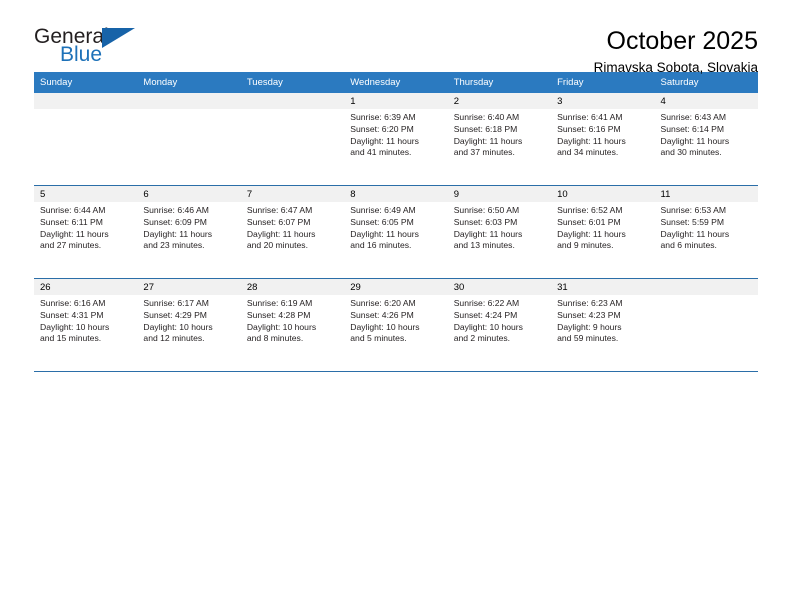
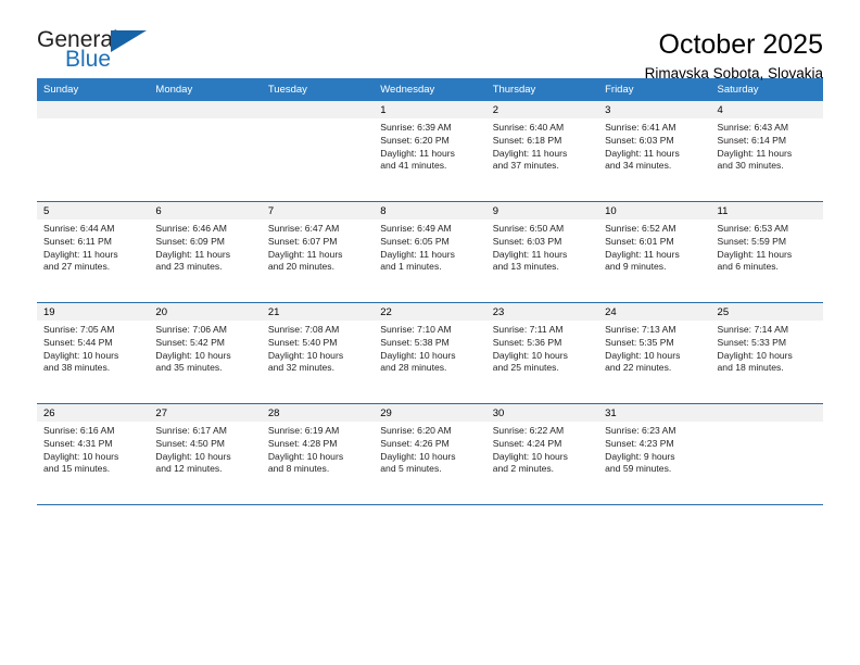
  General
  Blue
  October 2025
  Rimavska Sobota, Slovakia
  Sunday	Monday	Tuesday	Wednesday	Thursday	Friday	Saturday
- 			1Sunrise: 6:39 AMSunset: 6:20 PMDaylight: 11 hoursand 41 minutes.	2Sunrise: 6:40 AMSunset: 6:18 PMDaylight: 11 hoursand 37 minutes.	3Sunrise: 6:41 AMSunset: 6:16 PMDaylight: 11 hoursand 34 minutes.	4Sunrise: 6:43 AMSunset: 6:14 PMDaylight: 11 hoursand 30 minutes.
+ 			1Sunrise: 6:39 AMSunset: 6:20 PMDaylight: 11 hoursand 41 minutes.	2Sunrise: 6:40 AMSunset: 6:18 PMDaylight: 11 hoursand 37 minutes.	3Sunrise: 6:41 AMSunset: 6:03 PMDaylight: 11 hoursand 34 minutes.	4Sunrise: 6:43 AMSunset: 6:14 PMDaylight: 11 hoursand 30 minutes.
- 5Sunrise: 6:44 AMSunset: 6:11 PMDaylight: 11 hoursand 27 minutes.	6Sunrise: 6:46 AMSunset: 6:09 PMDaylight: 11 hoursand 23 minutes.	7Sunrise: 6:47 AMSunset: 6:07 PMDaylight: 11 hoursand 20 minutes.	8Sunrise: 6:49 AMSunset: 6:05 PMDaylight: 11 hoursand 16 minutes.	9Sunrise: 6:50 AMSunset: 6:03 PMDaylight: 11 hoursand 13 minutes.	10Sunrise: 6:52 AMSunset: 6:01 PMDaylight: 11 hoursand 9 minutes.	11Sunrise: 6:53 AMSunset: 5:59 PMDaylight: 11 hoursand 6 minutes.
+ 5Sunrise: 6:44 AMSunset: 6:11 PMDaylight: 11 hoursand 27 minutes.	6Sunrise: 6:46 AMSunset: 6:09 PMDaylight: 11 hoursand 23 minutes.	7Sunrise: 6:47 AMSunset: 6:07 PMDaylight: 11 hoursand 20 minutes.	8Sunrise: 6:49 AMSunset: 6:05 PMDaylight: 11 hoursand 1 minutes.	9Sunrise: 6:50 AMSunset: 6:03 PMDaylight: 11 hoursand 13 minutes.	10Sunrise: 6:52 AMSunset: 6:01 PMDaylight: 11 hoursand 9 minutes.	11Sunrise: 6:53 AMSunset: 5:59 PMDaylight: 11 hoursand 6 minutes.
+ 19Sunrise: 7:05 AMSunset: 5:44 PMDaylight: 10 hoursand 38 minutes.	20Sunrise: 7:06 AMSunset: 5:42 PMDaylight: 10 hoursand 35 minutes.	21Sunrise: 7:08 AMSunset: 5:40 PMDaylight: 10 hoursand 32 minutes.	22Sunrise: 7:10 AMSunset: 5:38 PMDaylight: 10 hoursand 28 minutes.	23Sunrise: 7:11 AMSunset: 5:36 PMDaylight: 10 hoursand 25 minutes.	24Sunrise: 7:13 AMSunset: 5:35 PMDaylight: 10 hoursand 22 minutes.	25Sunrise: 7:14 AMSunset: 5:33 PMDaylight: 10 hoursand 18 minutes.
- 26Sunrise: 6:16 AMSunset: 4:31 PMDaylight: 10 hoursand 15 minutes.	27Sunrise: 6:17 AMSunset: 4:29 PMDaylight: 10 hoursand 12 minutes.	28Sunrise: 6:19 AMSunset: 4:28 PMDaylight: 10 hoursand 8 minutes.	29Sunrise: 6:20 AMSunset: 4:26 PMDaylight: 10 hoursand 5 minutes.	30Sunrise: 6:22 AMSunset: 4:24 PMDaylight: 10 hoursand 2 minutes.	31Sunrise: 6:23 AMSunset: 4:23 PMDaylight: 9 hoursand 59 minutes.
+ 26Sunrise: 6:16 AMSunset: 4:31 PMDaylight: 10 hoursand 15 minutes.	27Sunrise: 6:17 AMSunset: 4:50 PMDaylight: 10 hoursand 12 minutes.	28Sunrise: 6:19 AMSunset: 4:28 PMDaylight: 10 hoursand 8 minutes.	29Sunrise: 6:20 AMSunset: 4:26 PMDaylight: 10 hoursand 5 minutes.	30Sunrise: 6:22 AMSunset: 4:24 PMDaylight: 10 hoursand 2 minutes.	31Sunrise: 6:23 AMSunset: 4:23 PMDaylight: 9 hoursand 59 minutes.
